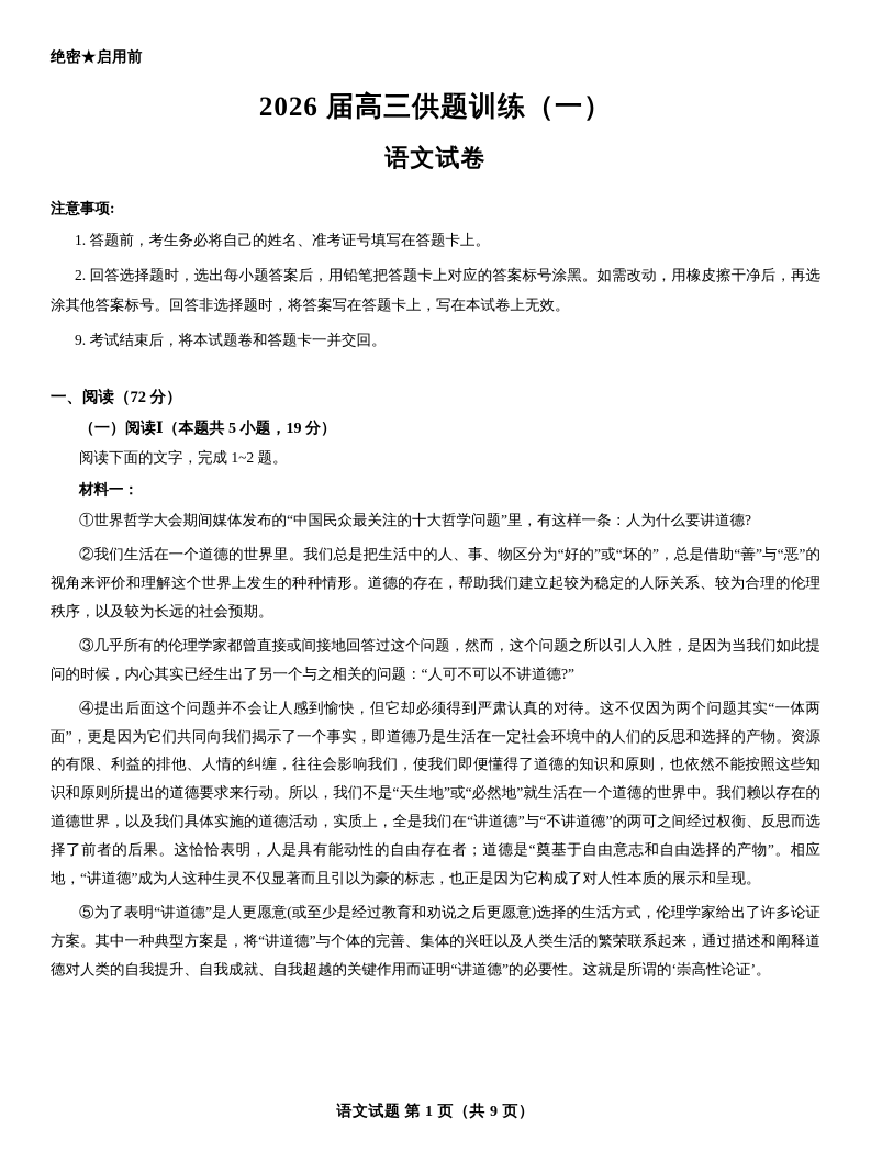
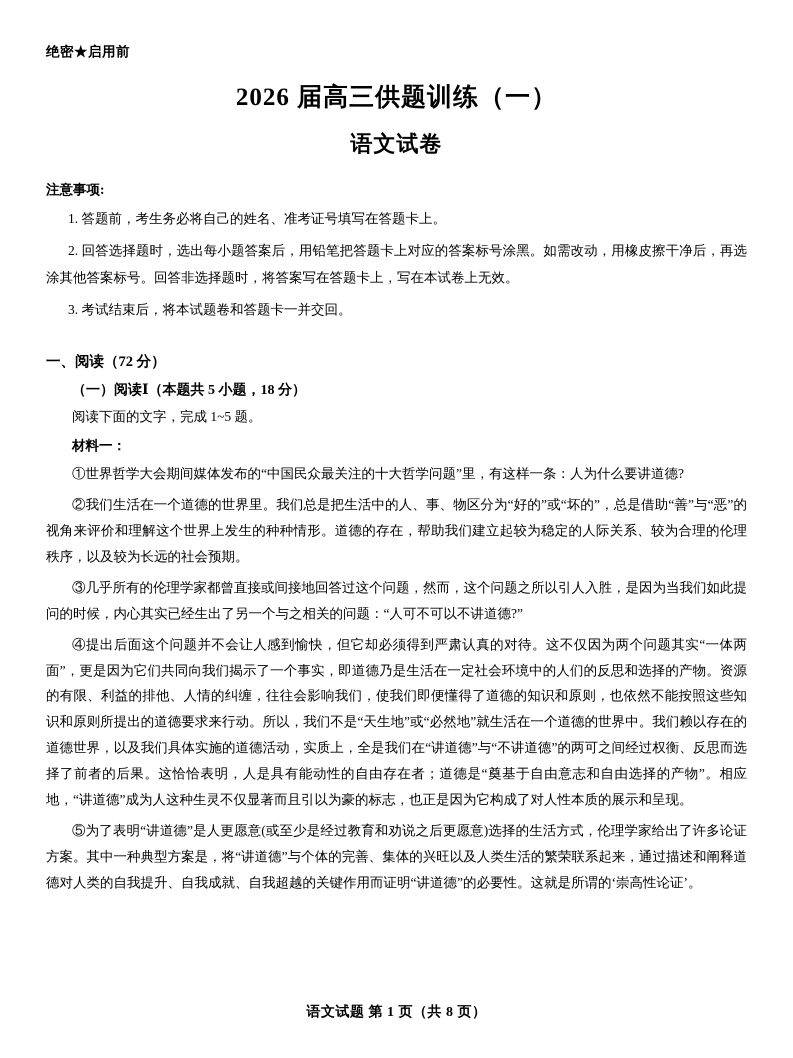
  绝密★启用前
  2026 届高三供题训练（一）
  语文试卷
  注意事项:
  1. 答题前，考生务必将自己的姓名、准考证号填写在答题卡上。
  2. 回答选择题时，选出每小题答案后，用铅笔把答题卡上对应的答案标号涂黑。如需改动，用橡皮擦干净后，再选涂其他答案标号。回答非选择题时，将答案写在答题卡上，写在本试卷上无效。
- 9. 考试结束后，将本试题卷和答题卡一并交回。
+ 3. 考试结束后，将本试题卷和答题卡一并交回。
  一、阅读（72 分）
- （一）阅读Ⅰ（本题共 5 小题，19 分）
+ （一）阅读Ⅰ（本题共 5 小题，18 分）
- 阅读下面的文字，完成 1~2 题。
+ 阅读下面的文字，完成 1~5 题。
  材料一：
  ①世界哲学大会期间媒体发布的“中国民众最关注的十大哲学问题”里，有这样一条：人为什么要讲道德?
  ②我们生活在一个道德的世界里。我们总是把生活中的人、事、物区分为“好的”或“坏的”，总是借助“善”与“恶”的视角来评价和理解这个世界上发生的种种情形。道德的存在，帮助我们建立起较为稳定的人际关系、较为合理的伦理秩序，以及较为长远的社会预期。
  ③几乎所有的伦理学家都曾直接或间接地回答过这个问题，然而，这个问题之所以引人入胜，是因为当我们如此提问的时候，内心其实已经生出了另一个与之相关的问题：“人可不可以不讲道德?”
  ④提出后面这个问题并不会让人感到愉快，但它却必须得到严肃认真的对待。这不仅因为两个问题其实“一体两面”，更是因为它们共同向我们揭示了一个事实，即道德乃是生活在一定社会环境中的人们的反思和选择的产物。资源的有限、利益的排他、人情的纠缠，往往会影响我们，使我们即便懂得了道德的知识和原则，也依然不能按照这些知识和原则所提出的道德要求来行动。所以，我们不是“天生地”或“必然地”就生活在一个道德的世界中。我们赖以存在的道德世界，以及我们具体实施的道德活动，实质上，全是我们在“讲道德”与“不讲道德”的两可之间经过权衡、反思而选择了前者的后果。这恰恰表明，人是具有能动性的自由存在者；道德是“奠基于自由意志和自由选择的产物”。相应地，“讲道德”成为人这种生灵不仅显著而且引以为豪的标志，也正是因为它构成了对人性本质的展示和呈现。
  ⑤为了表明“讲道德”是人更愿意(或至少是经过教育和劝说之后更愿意)选择的生活方式，伦理学家给出了许多论证方案。其中一种典型方案是，将“讲道德”与个体的完善、集体的兴旺以及人类生活的繁荣联系起来，通过描述和阐释道德对人类的自我提升、自我成就、自我超越的关键作用而证明“讲道德”的必要性。这就是所谓的‘崇高性论证’。
- 语文试题 第 1 页（共 9 页）
+ 语文试题 第 1 页（共 8 页）
